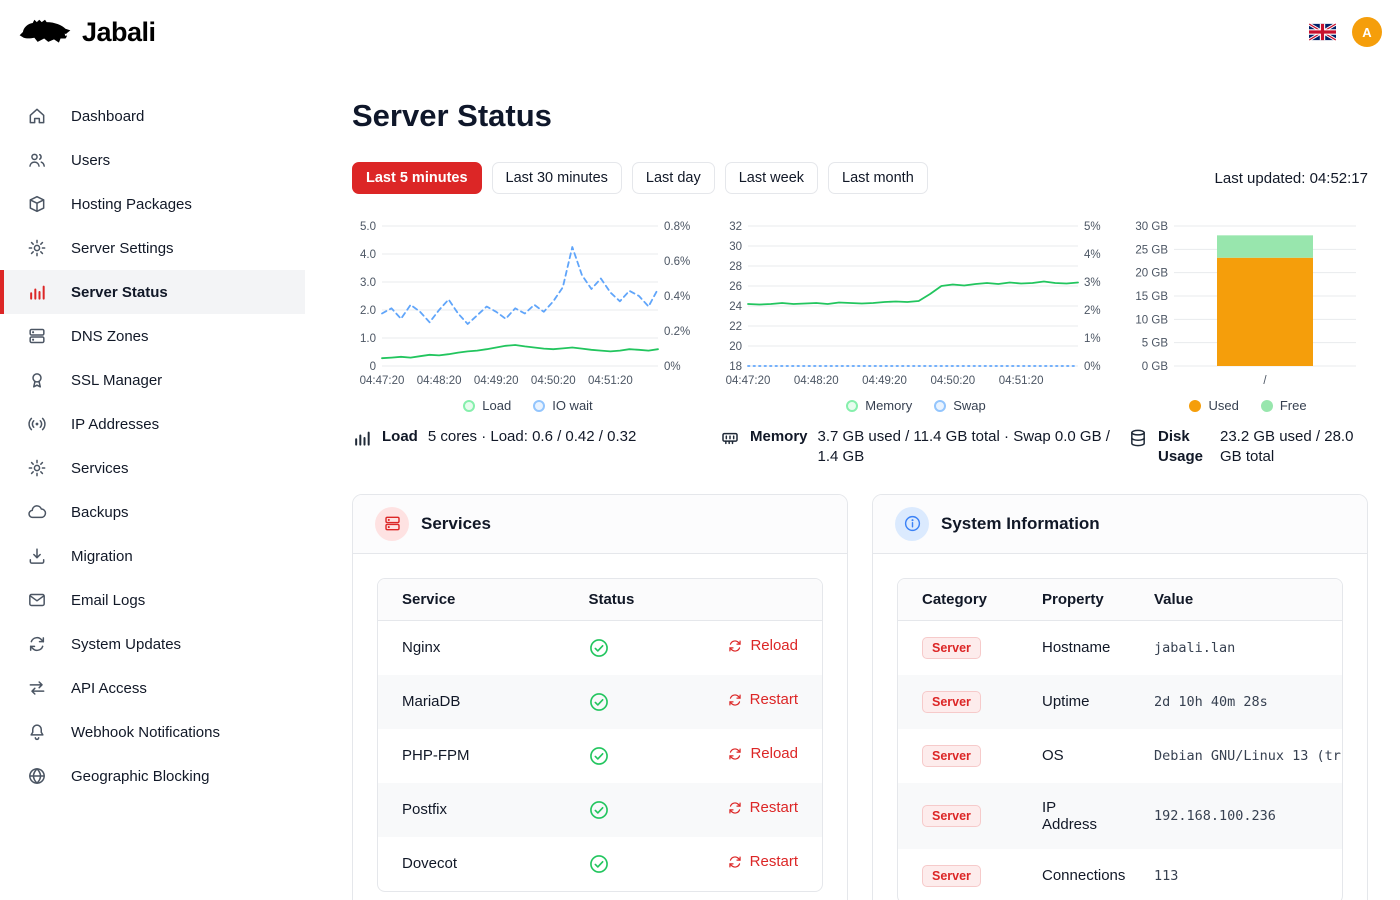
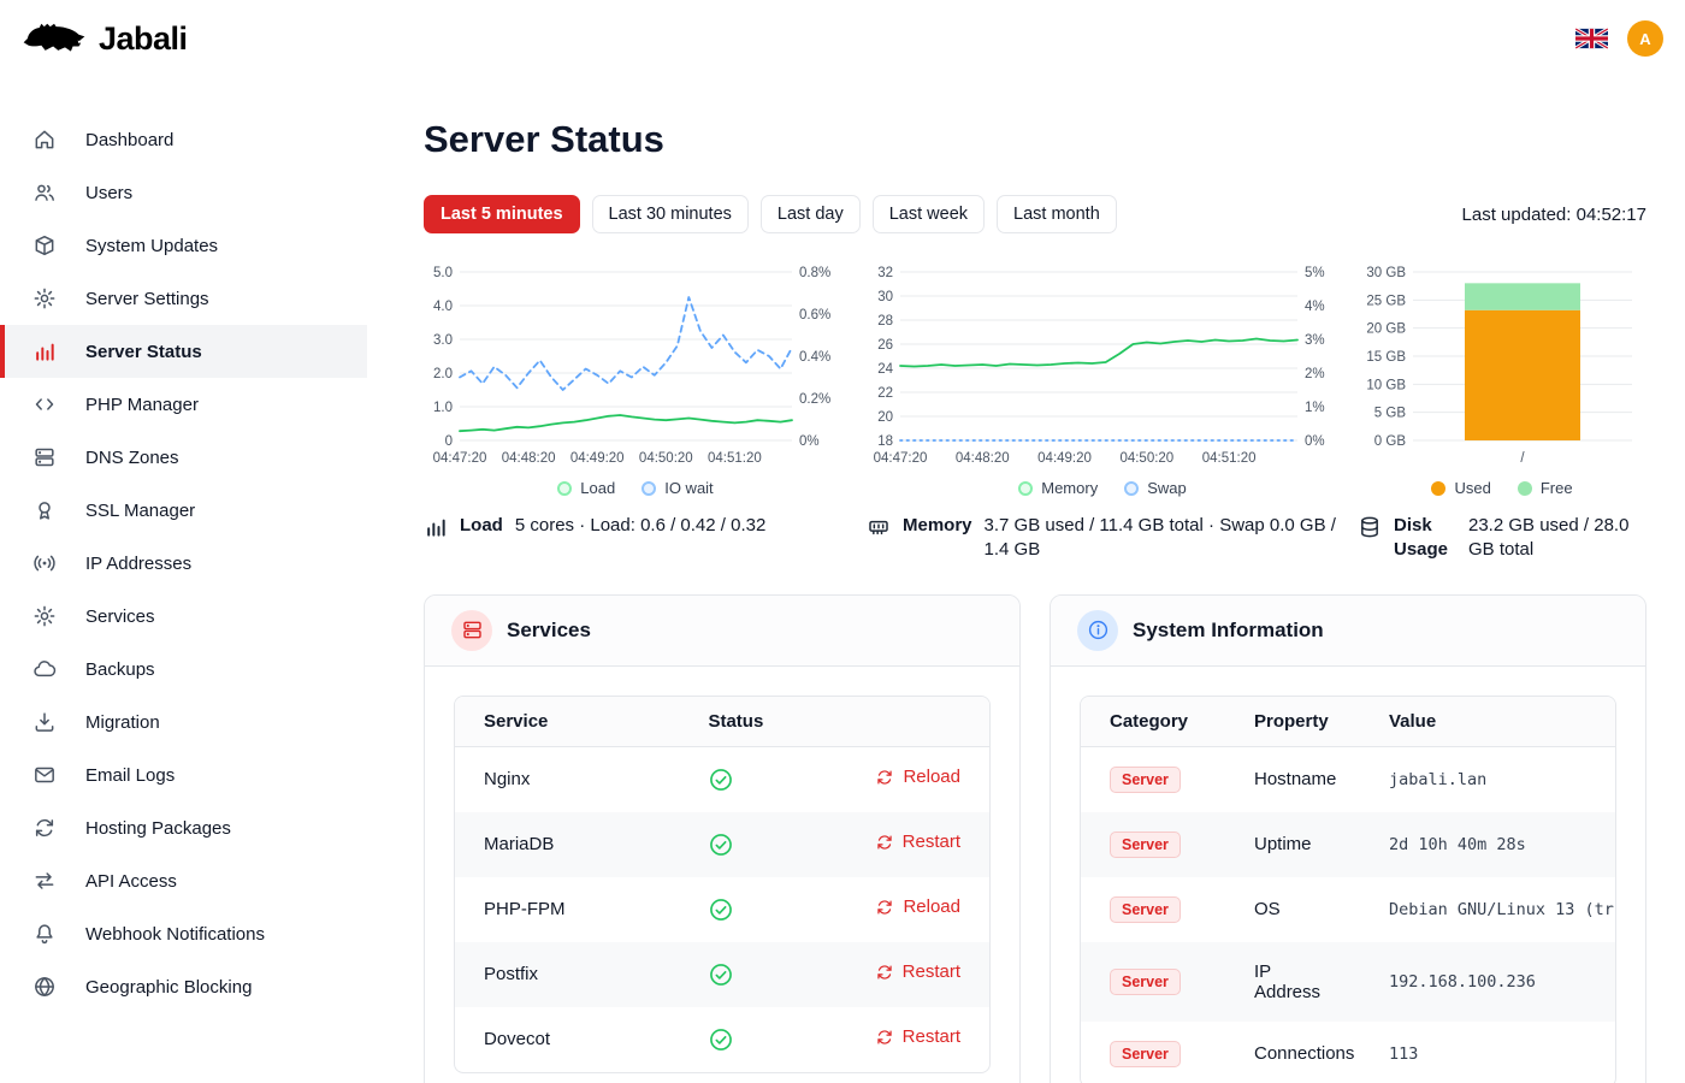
  Jabali
  A
  Dashboard
  Users
- Hosting Packages
+ System Updates
  Server Settings
  Server Status
+ PHP Manager
  DNS Zones
  SSL Manager
  IP Addresses
  Services
  Backups
  Migration
  Email Logs
- System Updates
+ Hosting Packages
  API Access
  Webhook Notifications
  Geographic Blocking
  Server Status
  Last 5 minutes
  Last 30 minutes
  Last day
  Last week
  Last month
  Last updated: 04:52:17
  0
  1.0
  2.0
  3.0
  4.0
  5.0
  0%
  0.2%
  0.4%
  0.6%
  0.8%
  04:47:20
  04:48:20
  04:49:20
  04:50:20
  04:51:20
  Load
  IO wait
  Load
  5 cores · Load: 0.6 / 0.42 / 0.32
  18
  20
  22
  24
  26
  28
  30
  32
  0%
  1%
  2%
  3%
  4%
  5%
  04:47:20
  04:48:20
  04:49:20
  04:50:20
  04:51:20
  Memory
  Swap
  Memory
  3.7 GB used / 11.4 GB total · Swap 0.0 GB / 1.4 GB
  0 GB
  5 GB
  10 GB
  15 GB
  20 GB
  25 GB
  30 GB
  /
  Used
  Free
  Disk Usage
  23.2 GB used / 28.0 GB total
  Services
  Service	Status
  Nginx		Reload
  MariaDB		Restart
  PHP-FPM		Reload
  Postfix		Restart
  Dovecot		Restart
  System Information
  Category	Property	Value
  Server	Hostname	jabali.lan
  Server	Uptime	2d 10h 40m 28s
  Server	OS	Debian GNU/Linux 13 (tr
  Server	IP Address	192.168.100.236
  Server	Connections	113
